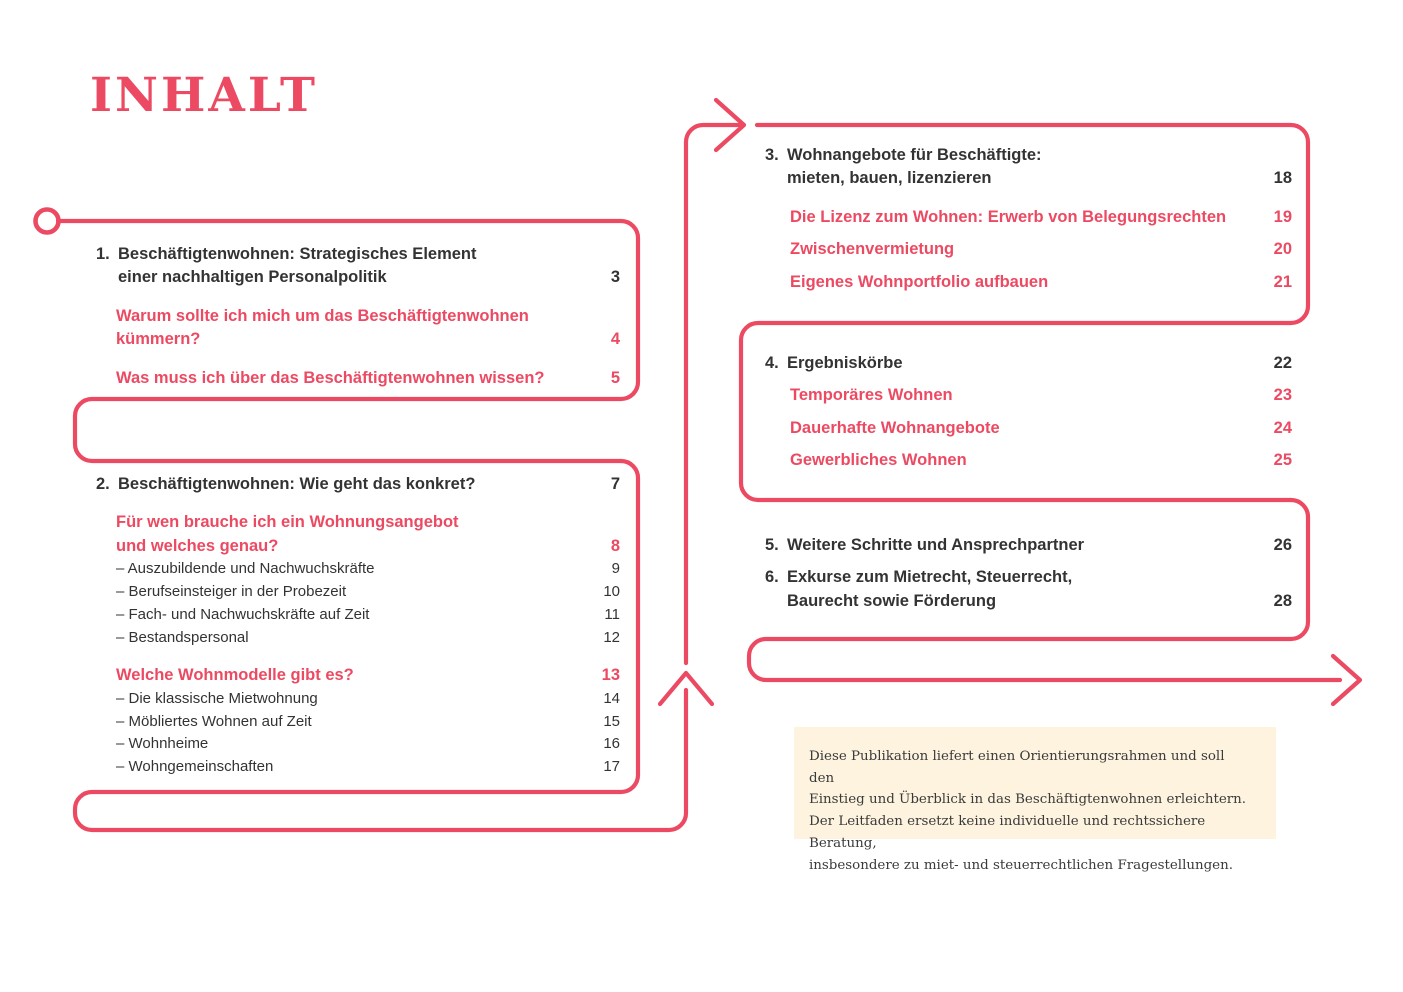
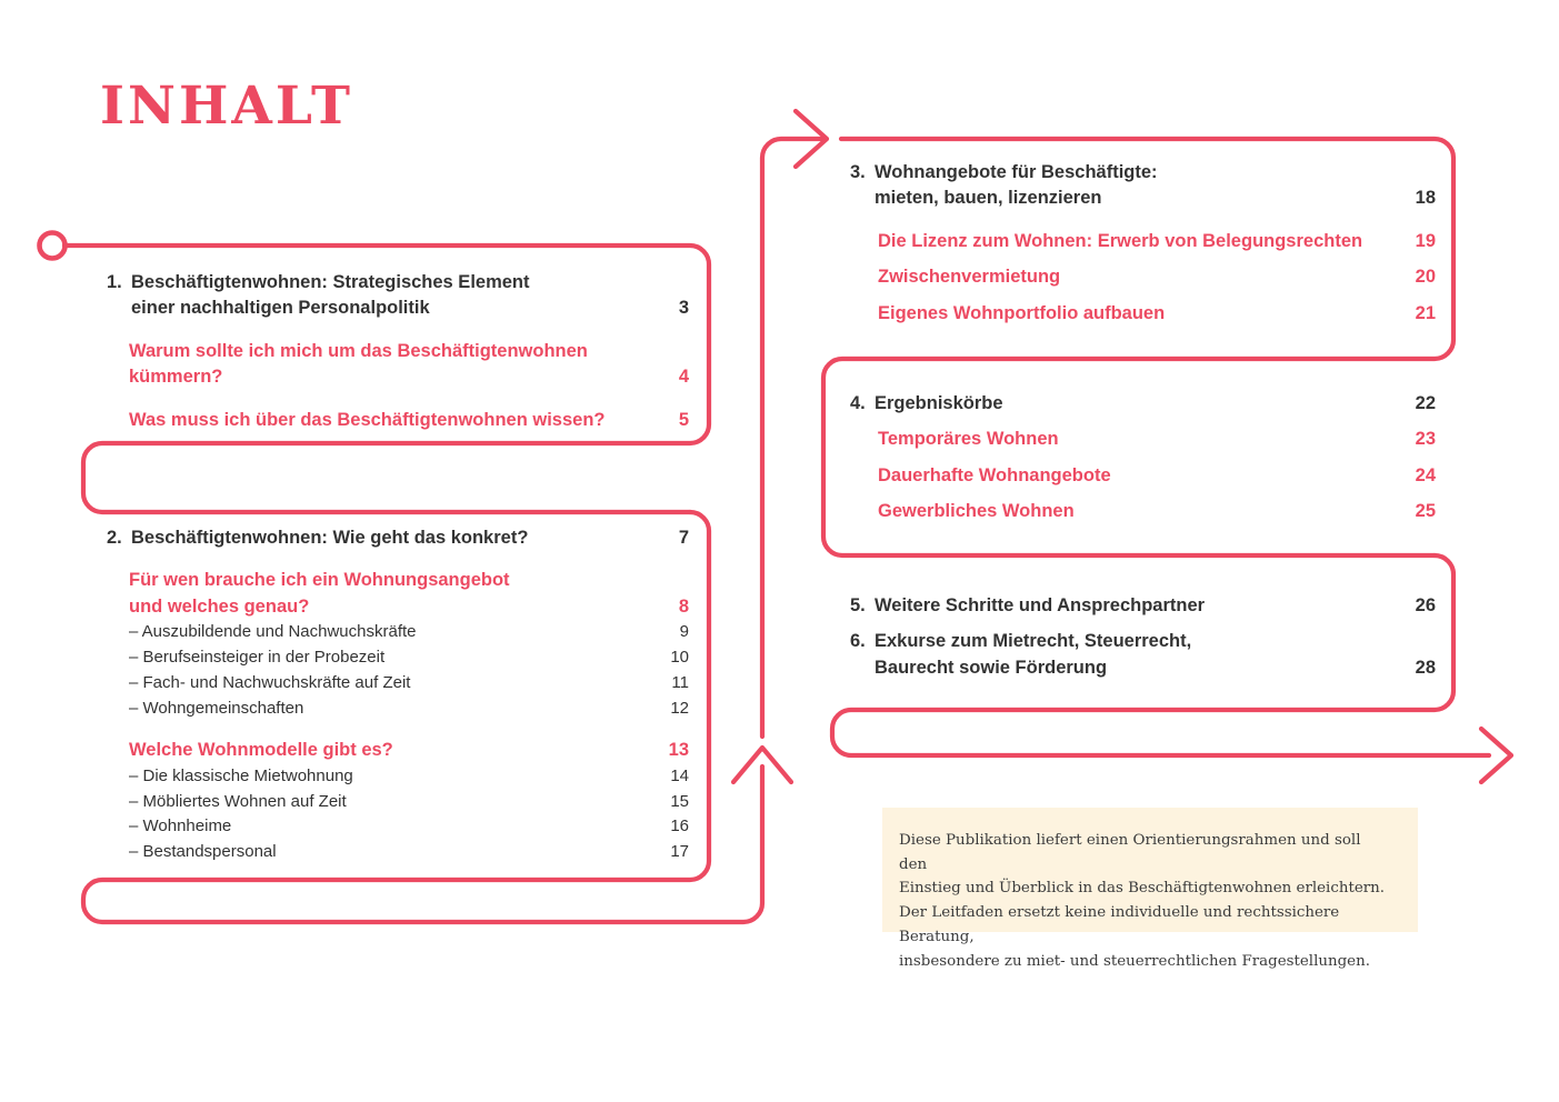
  INHALT
  1.
  Beschäftigtenwohnen: Strategisches Element
  einer nachhaltigen Personalpolitik
  3
  Warum sollte ich mich um das Beschäftigtenwohnen
  kümmern?
  4
  Was muss ich über das Beschäftigtenwohnen wissen?
  5
  2.
  Beschäftigtenwohnen: Wie geht das konkret?
  7
  Für wen brauche ich ein Wohnungsangebot
  und welches genau?
  8
  – Auszubildende und Nachwuchskräfte
  9
  – Berufseinsteiger in der Probezeit
  10
  – Fach- und Nachwuchskräfte auf Zeit
  11
- – Bestandspersonal
+ – Wohngemeinschaften
  12
  Welche Wohnmodelle gibt es?
  13
  – Die klassische Mietwohnung
  14
  – Möbliertes Wohnen auf Zeit
  15
  – Wohnheime
  16
- – Wohngemeinschaften
+ – Bestandspersonal
  17
  3.
  Wohnangebote für Beschäftigte:
  mieten, bauen, lizenzieren
  18
  Die Lizenz zum Wohnen: Erwerb von Belegungsrechten
  19
  Zwischenvermietung
  20
  Eigenes Wohnportfolio aufbauen
  21
  4.
  Ergebniskörbe
  22
  Temporäres Wohnen
  23
  Dauerhafte Wohnangebote
  24
  Gewerbliches Wohnen
  25
  5.
  Weitere Schritte und Ansprechpartner
  26
  6.
  Exkurse zum Mietrecht, Steuerrecht,
  Baurecht sowie Förderung
  28
  Diese Publikation liefert einen Orientierungsrahmen und soll den
  Einstieg und Überblick in das Beschäftigtenwohnen erleichtern.
  Der Leitfaden ersetzt keine individuelle und rechtssichere Beratung,
  insbesondere zu miet- und steuerrechtlichen Fragestellungen.
